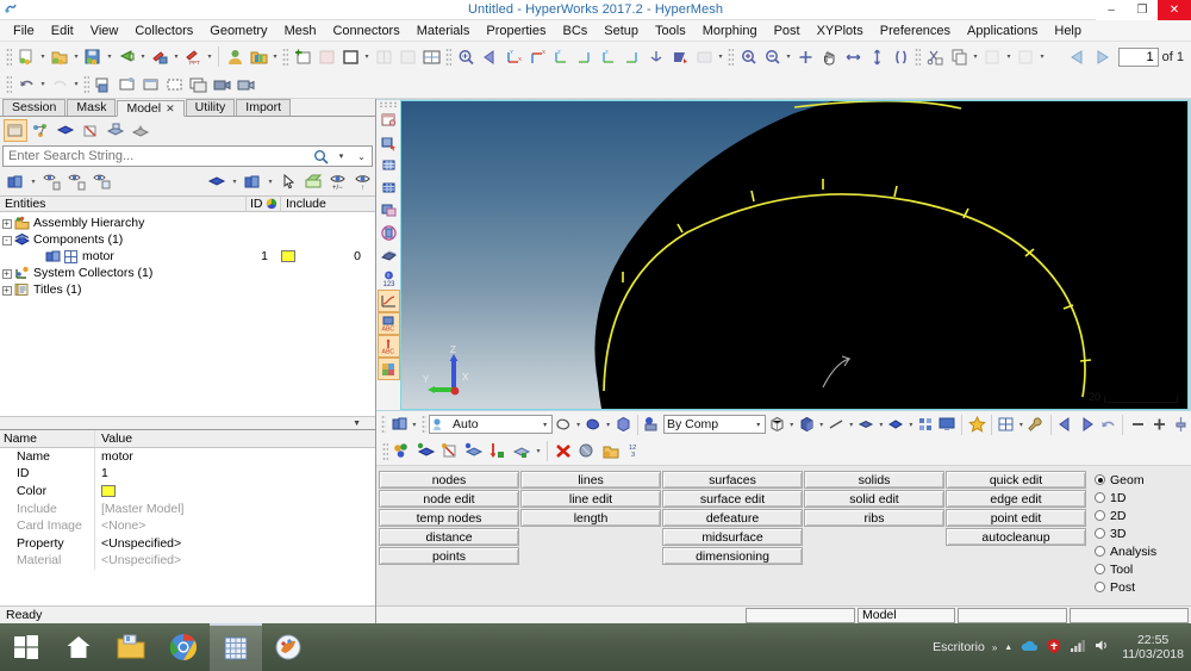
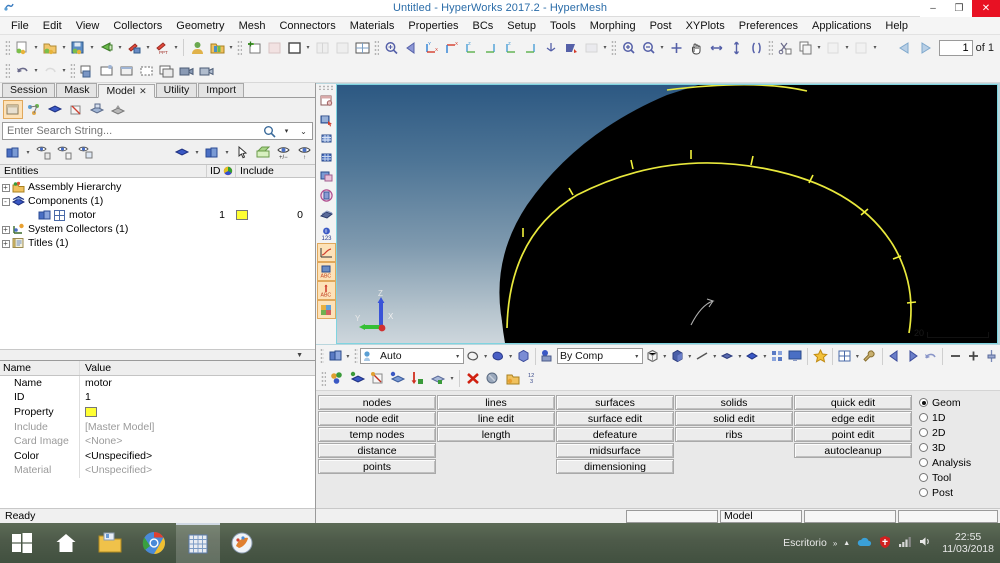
  Untitled - HyperWorks 2017.2 - HyperMesh
  –
  ❐
  ✕
  File
  Edit
  View
  Collectors
  Geometry
  Mesh
  Connectors
  Materials
  Properties
  BCs
  Setup
  Tools
  Morphing
  Post
  XYPlots
  Preferences
  Applications
  Help
  1
  of 1
  Session
  Mask
  Model
  ✕
  Utility
  Import
  Enter Search String...
  ⌄
  Entities
  ID
  Include
  +
  Assembly Hierarchy
  -
  Components (1)
  motor
  1
  0
  +
  System Collectors (1)
  +
  Titles (1)
  Name
  Value
  Name
  motor
  ID
  1
- Color
+ Property
  Include
  [Master Model]
  Card Image
  <None>
- Property
+ Color
  <Unspecified>
  Material
  <Unspecified>
  Ready
  Z
  Y
  X
  Auto
  By Comp
  nodes
  lines
  surfaces
  solids
  quick edit
  node edit
  line edit
  surface edit
  solid edit
  edge edit
  temp nodes
  length
  defeature
  ribs
  point edit
  distance
  midsurface
  autocleanup
  points
  dimensioning
  Geom
  1D
  2D
  3D
  Analysis
  Tool
  Post
  Model
  Escritorio
  »
  22:55
  11/03/2018
